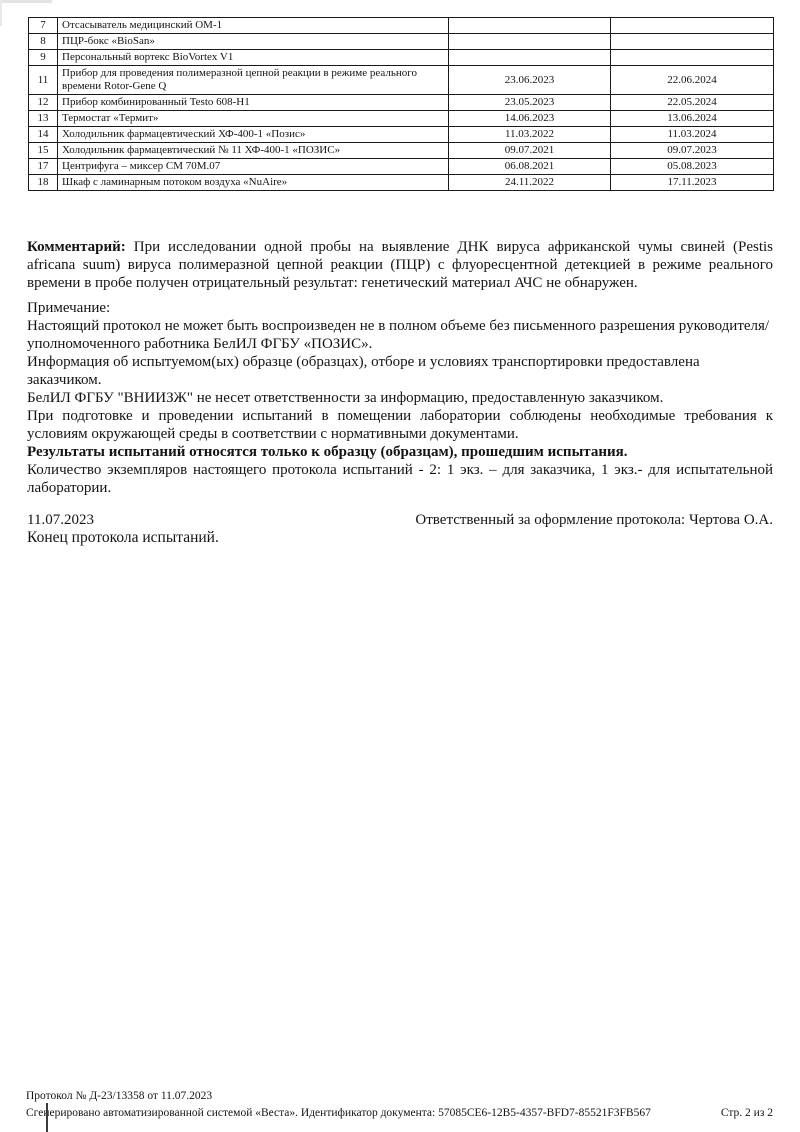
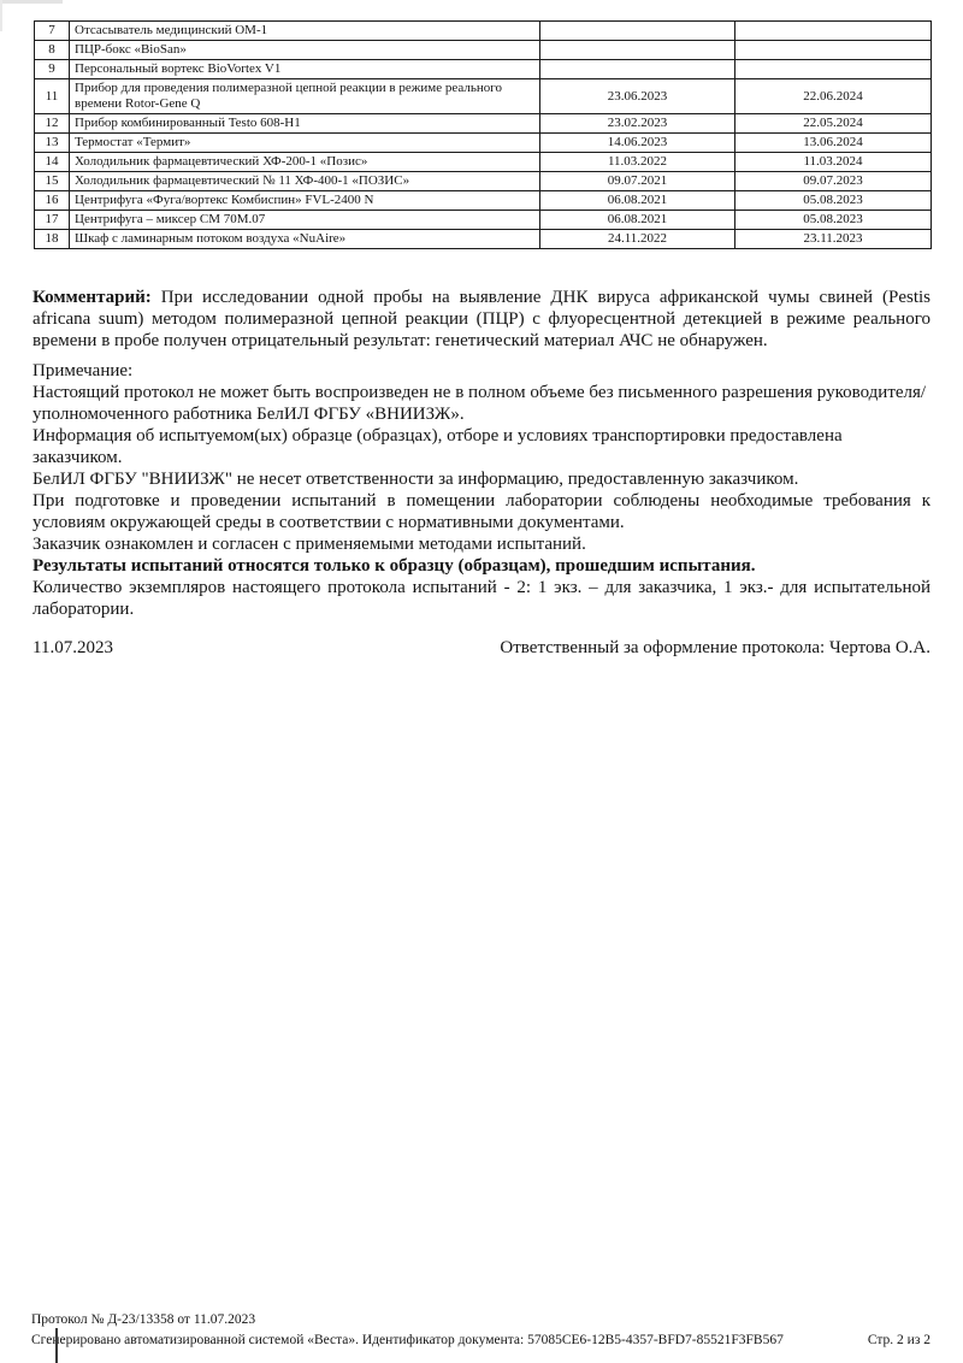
  7	Отсасыватель медицинский ОМ-1
  8	ПЦР-бокс «BioSan»
  9	Персональный вортекс BioVortex V1
  11	Прибор для проведения полимеразной цепной реакции в режиме реального времени Rotor-Gene Q	23.06.2023	22.06.2024
- 12	Прибор комбинированный Testo 608-H1	23.05.2023	22.05.2024
+ 12	Прибор комбинированный Testo 608-H1	23.02.2023	22.05.2024
  13	Термостат «Термит»	14.06.2023	13.06.2024
- 14	Холодильник фармацевтический ХФ-400-1 «Позис»	11.03.2022	11.03.2024
+ 14	Холодильник фармацевтический ХФ-200-1 «Позис»	11.03.2022	11.03.2024
  15	Холодильник фармацевтический № 11 ХФ-400-1 «ПОЗИС»	09.07.2021	09.07.2023
+ 16	Центрифуга «Фуга/вортекс Комбиспин» FVL-2400 N	06.08.2021	05.08.2023
  17	Центрифуга – миксер СМ 70М.07	06.08.2021	05.08.2023
- 18	Шкаф с ламинарным потоком воздуха «NuAire»	24.11.2022	17.11.2023
+ 18	Шкаф с ламинарным потоком воздуха «NuAire»	24.11.2022	23.11.2023
- Комментарий: При исследовании одной пробы на выявление ДНК вируса африканской чумы свиней (Pestis africana suum) вируса полимеразной цепной реакции (ПЦР) с флуоресцентной детекцией в режиме реального времени в пробе получен отрицательный результат: генетический материал АЧС не обнаружен.
+ Комментарий: При исследовании одной пробы на выявление ДНК вируса африканской чумы свиней (Pestis africana suum) методом полимеразной цепной реакции (ПЦР) с флуоресцентной детекцией в режиме реального времени в пробе получен отрицательный результат: генетический материал АЧС не обнаружен.
  Примечание:
- Настоящий протокол не может быть воспроизведен не в полном объеме без письменного разрешения руководителя/уполномоченного работника БелИЛ ФГБУ «ПОЗИС».
+ Настоящий протокол не может быть воспроизведен не в полном объеме без письменного разрешения руководителя/уполномоченного работника БелИЛ ФГБУ «ВНИИЗЖ».
  Информация об испытуемом(ых) образце (образцах), отборе и условиях транспортировки предоставлена заказчиком.
  БелИЛ ФГБУ "ВНИИЗЖ" не несет ответственности за информацию, предоставленную заказчиком.
  При подготовке и проведении испытаний в помещении лаборатории соблюдены необходимые требования к условиям окружающей среды в соответствии с нормативными документами.
+ Заказчик ознакомлен и согласен с применяемыми методами испытаний.
  Результаты испытаний относятся только к образцу (образцам), прошедшим испытания.
  Количество экземпляров настоящего протокола испытаний - 2: 1 экз. – для заказчика, 1 экз.- для испытательной лаборатории.
  11.07.2023
  Ответственный за оформление протокола: Чертова О.А.
- Конец протокола испытаний.
  Протокол № Д-23/13358 от 11.07.2023
  Сгеерировано автоматизированной системой «Веста». Идентификатор документа: 57085CE6-12B5-4357-BFD7-85521F3FB567
  Стр. 2 из 2
